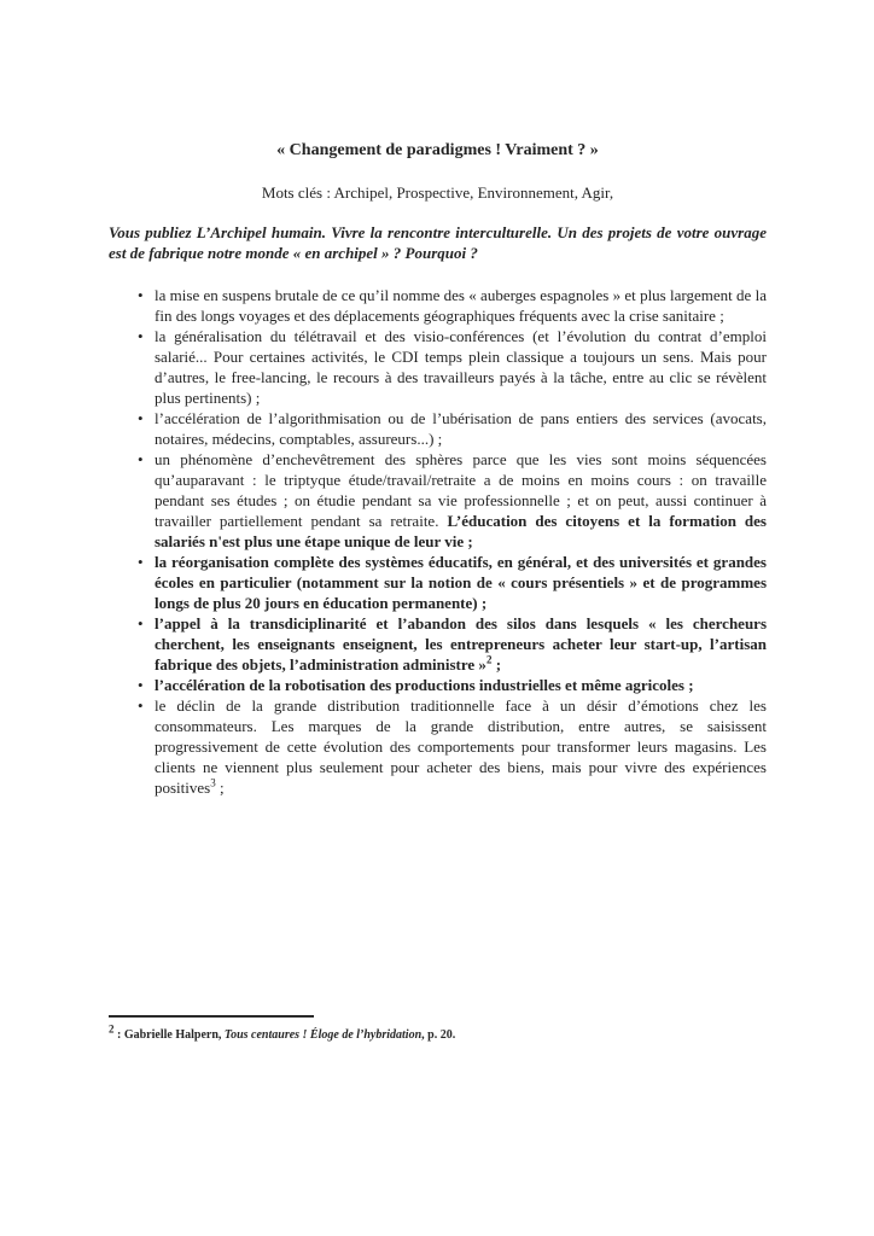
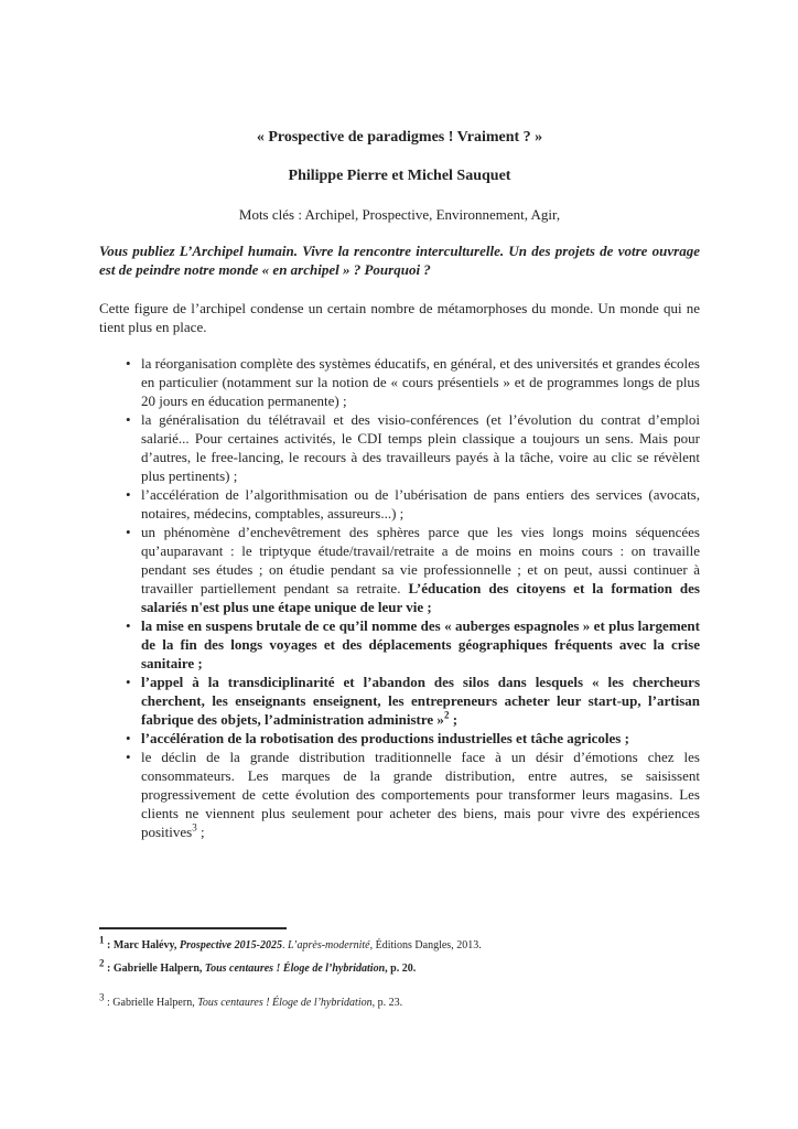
- « Changement de paradigmes ! Vraiment ? »
+ « Prospective de paradigmes ! Vraiment ? »
+ Philippe Pierre et Michel Sauquet
  Mots clés : Archipel, Prospective, Environnement, Agir,
- Vous publiez L’Archipel humain. Vivre la rencontre interculturelle. Un des projets de votre ouvrage est de fabrique notre monde « en archipel » ? Pourquoi ?
+ Vous publiez L’Archipel humain. Vivre la rencontre interculturelle. Un des projets de votre ouvrage est de peindre notre monde « en archipel » ? Pourquoi ?
+ Cette figure de l’archipel condense un certain nombre de métamorphoses du monde. Un monde qui ne tient plus en place.
  •
- la mise en suspens brutale de ce qu’il nomme des « auberges espagnoles » et plus largement de la fin des longs voyages et des déplacements géographiques fréquents avec la crise sanitaire ;
+ la réorganisation complète des systèmes éducatifs, en général, et des universités et grandes écoles en particulier (notamment sur la notion de « cours présentiels » et de programmes longs de plus 20 jours en éducation permanente) ;
  •
- la généralisation du télétravail et des visio-conférences (et l’évolution du contrat d’emploi salarié... Pour certaines activités, le CDI temps plein classique a toujours un sens. Mais pour d’autres, le free-lancing, le recours à des travailleurs payés à la tâche, entre au clic se révèlent plus pertinents) ;
+ la généralisation du télétravail et des visio-conférences (et l’évolution du contrat d’emploi salarié... Pour certaines activités, le CDI temps plein classique a toujours un sens. Mais pour d’autres, le free-lancing, le recours à des travailleurs payés à la tâche, voire au clic se révèlent plus pertinents) ;
  •
  l’accélération de l’algorithmisation ou de l’ubérisation de pans entiers des services (avocats, notaires, médecins, comptables, assureurs...) ;
  •
- un phénomène d’enchevêtrement des sphères parce que les vies sont moins séquencées qu’auparavant : le triptyque étude/travail/retraite a de moins en moins cours : on travaille pendant ses études ; on étudie pendant sa vie professionnelle ; et on peut, aussi continuer à travailler partiellement pendant sa retraite. L’éducation des citoyens et la formation des salariés n'est plus une étape unique de leur vie ;
+ un phénomène d’enchevêtrement des sphères parce que les vies longs moins séquencées qu’auparavant : le triptyque étude/travail/retraite a de moins en moins cours : on travaille pendant ses études ; on étudie pendant sa vie professionnelle ; et on peut, aussi continuer à travailler partiellement pendant sa retraite. L’éducation des citoyens et la formation des salariés n'est plus une étape unique de leur vie ;
  •
- la réorganisation complète des systèmes éducatifs, en général, et des universités et grandes écoles en particulier (notamment sur la notion de « cours présentiels » et de programmes longs de plus 20 jours en éducation permanente) ;
+ la mise en suspens brutale de ce qu’il nomme des « auberges espagnoles » et plus largement de la fin des longs voyages et des déplacements géographiques fréquents avec la crise sanitaire ;
  •
  l’appel à la transdiciplinarité et l’abandon des silos dans lesquels « les chercheurs cherchent, les enseignants enseignent, les entrepreneurs acheter leur start-up, l’artisan fabrique des objets, l’administration administre »2 ;
  •
- l’accélération de la robotisation des productions industrielles et même agricoles ;
+ l’accélération de la robotisation des productions industrielles et tâche agricoles ;
  •
  le déclin de la grande distribution traditionnelle face à un désir d’émotions chez les consommateurs. Les marques de la grande distribution, entre autres, se saisissent progressivement de cette évolution des comportements pour transformer leurs magasins. Les clients ne viennent plus seulement pour acheter des biens, mais pour vivre des expériences positives3 ;
+ 1 : Marc Halévy, Prospective 2015-2025. L’après-modernité, Éditions Dangles, 2013.
  2 : Gabrielle Halpern, Tous centaures ! Éloge de l’hybridation, p. 20.
+ 3 : Gabrielle Halpern, Tous centaures ! Éloge de l’hybridation, p. 23.
